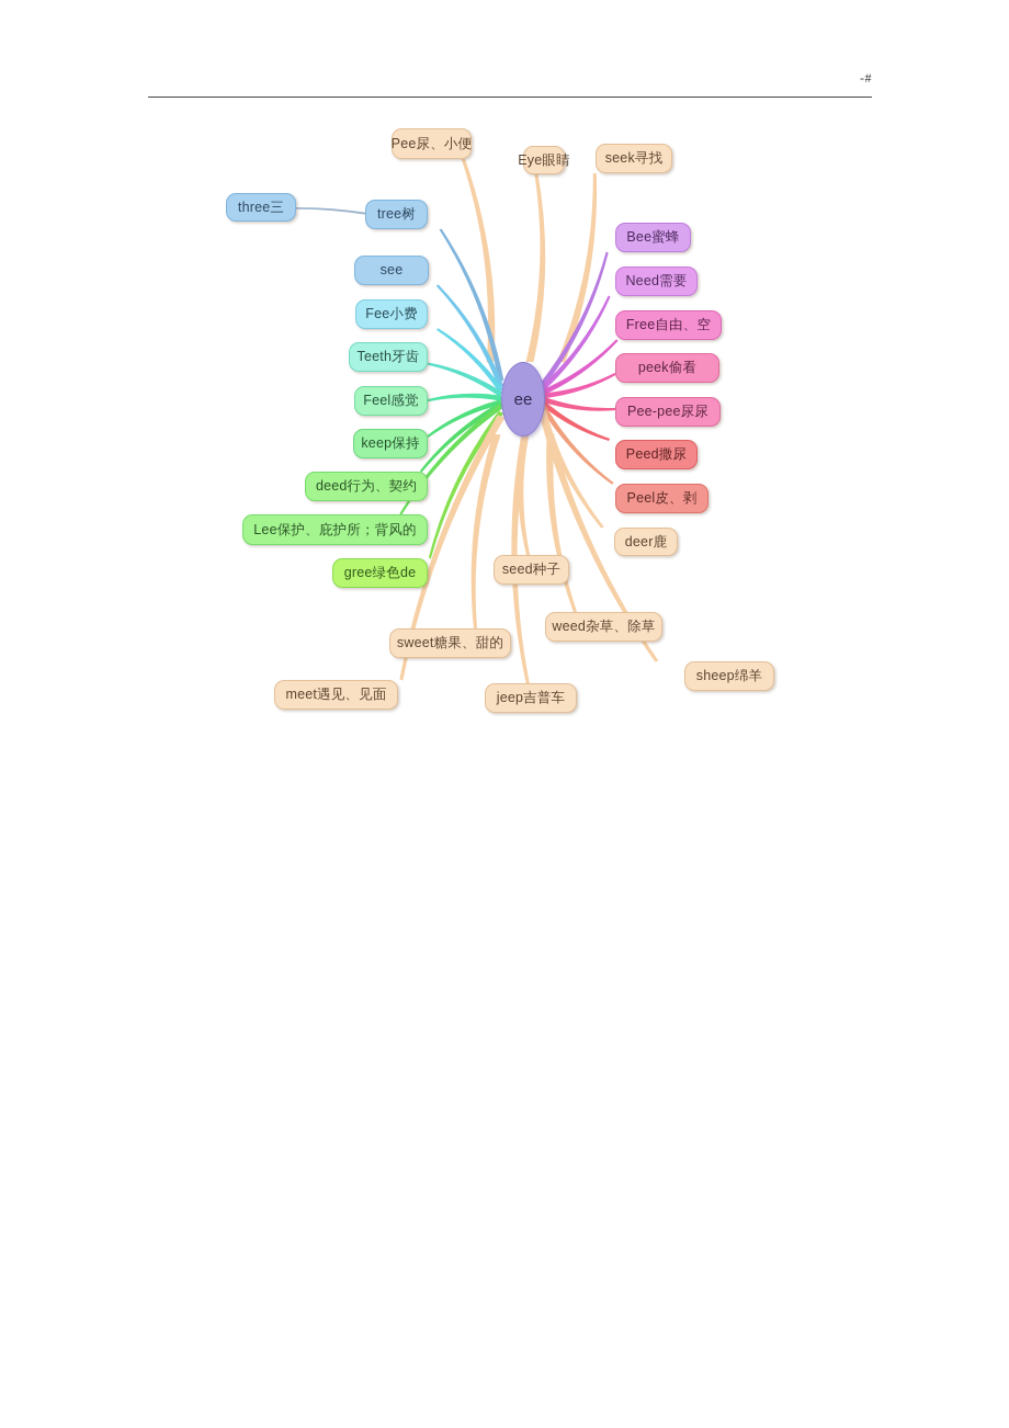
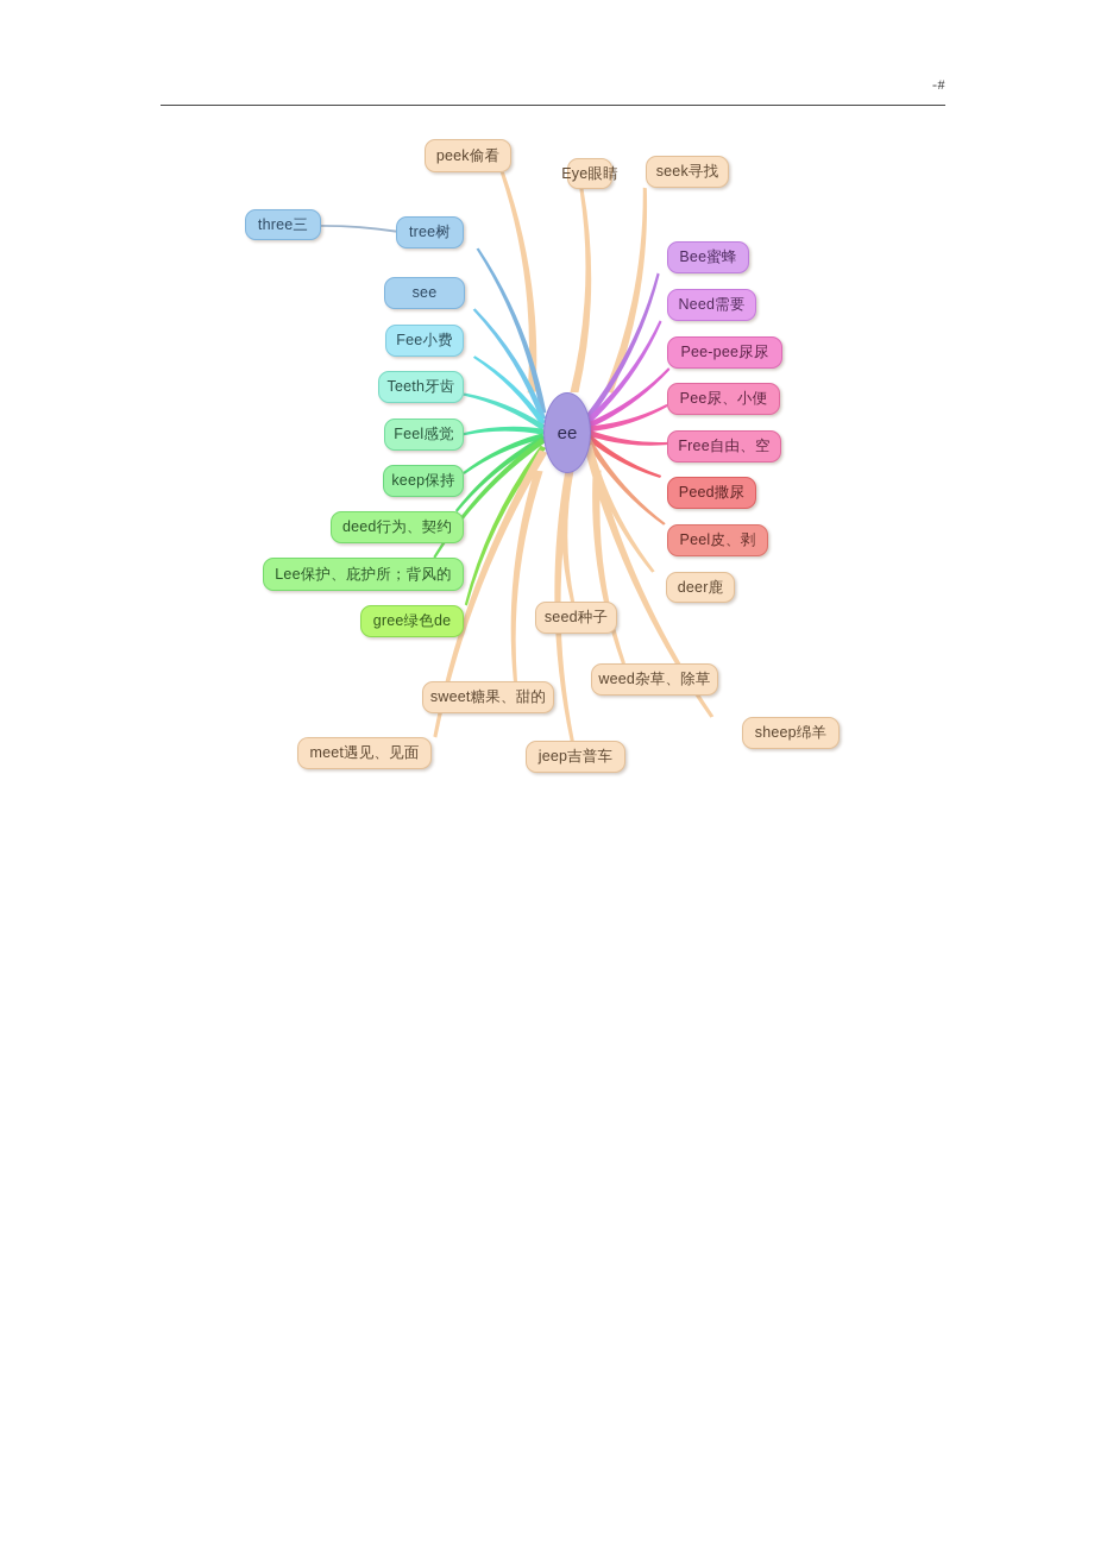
  -#
  ee
- Pee尿、小便
+ peek偷看
  Eye眼睛
  seek寻找
  tree树
  three三
  see
  Fee小费
  Teeth牙齿
  Feel感觉
  keep保持
  deed行为、契约
  Lee保护、庇护所；背风的
  gree绿色de
  Bee蜜蜂
  Need需要
- Free自由、空
+ Pee-pee尿尿
- peek偷看
+ Pee尿、小便
- Pee-pee尿尿
+ Free自由、空
  Peed撒尿
  Peel皮、剥
  deer鹿
  seed种子
  weed杂草、除草
  sweet糖果、甜的
  sheep绵羊
  meet遇见、见面
  jeep吉普车
